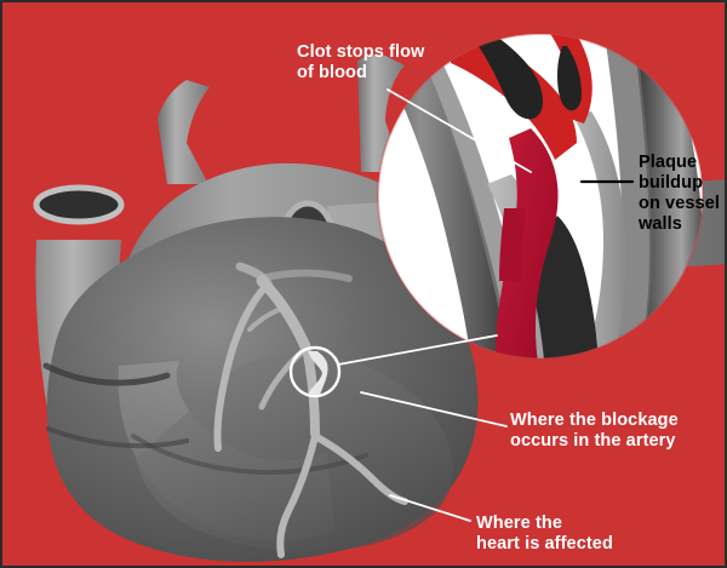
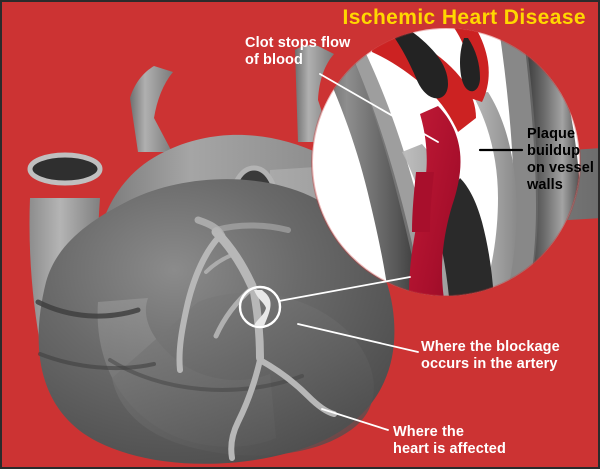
+ Ischemic Heart Disease
  Clot stops flow
  of blood
  Plaque
  buildup
  on vessel
  walls
  Where the blockage
  occurs in the artery
  Where the
  heart is affected
